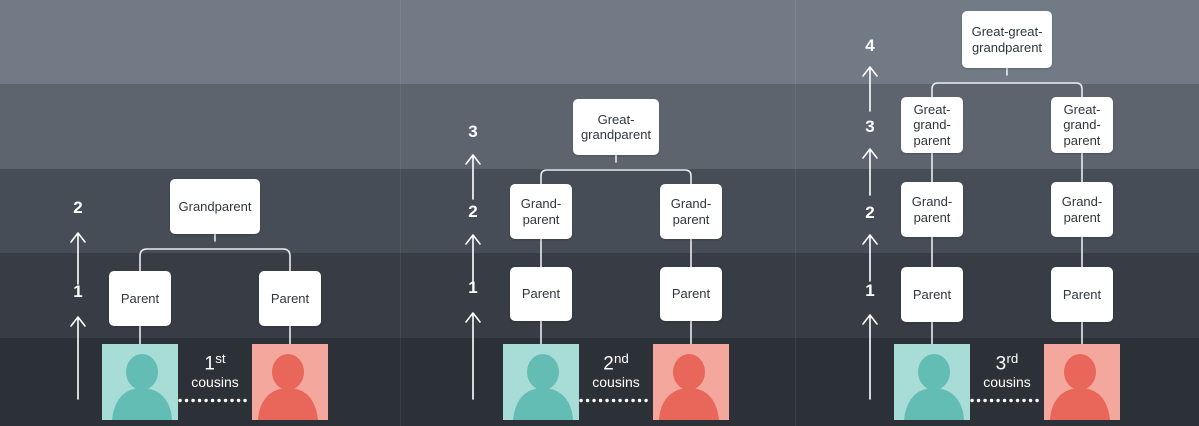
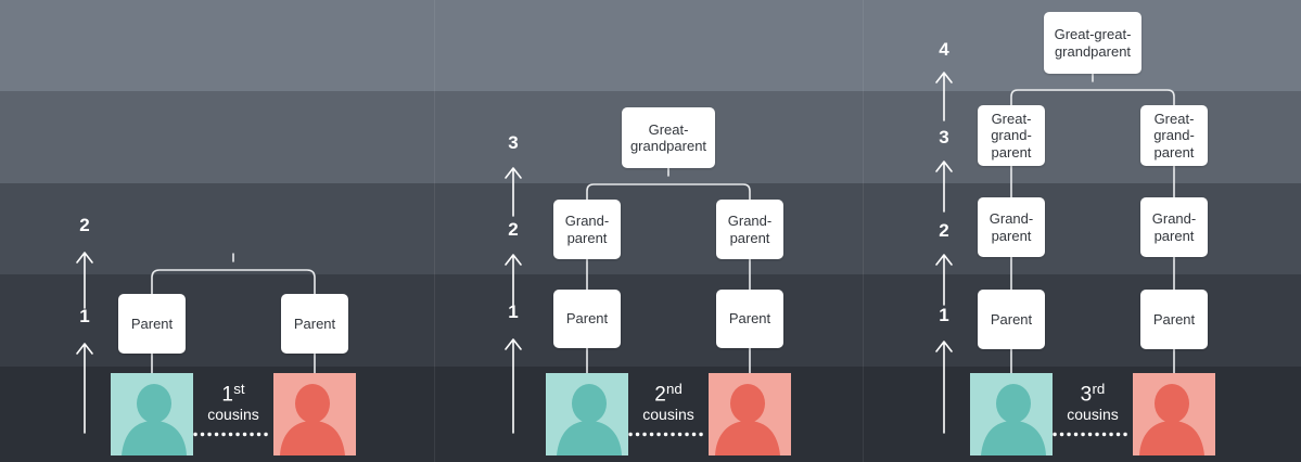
- Grandparent
  Parent
  Parent
  2
  1
  1st
  cousins
  Great-
  grandparent
  Grand-
  parent
  Grand-
  parent
  Parent
  Parent
  3
  2
  1
  2nd
  cousins
  Great-great-
  grandparent
  Great-
  grand-
  parent
  Great-
  grand-
  parent
  Grand-
  parent
  Grand-
  parent
  Parent
  Parent
  4
  3
  2
  1
  3rd
  cousins
